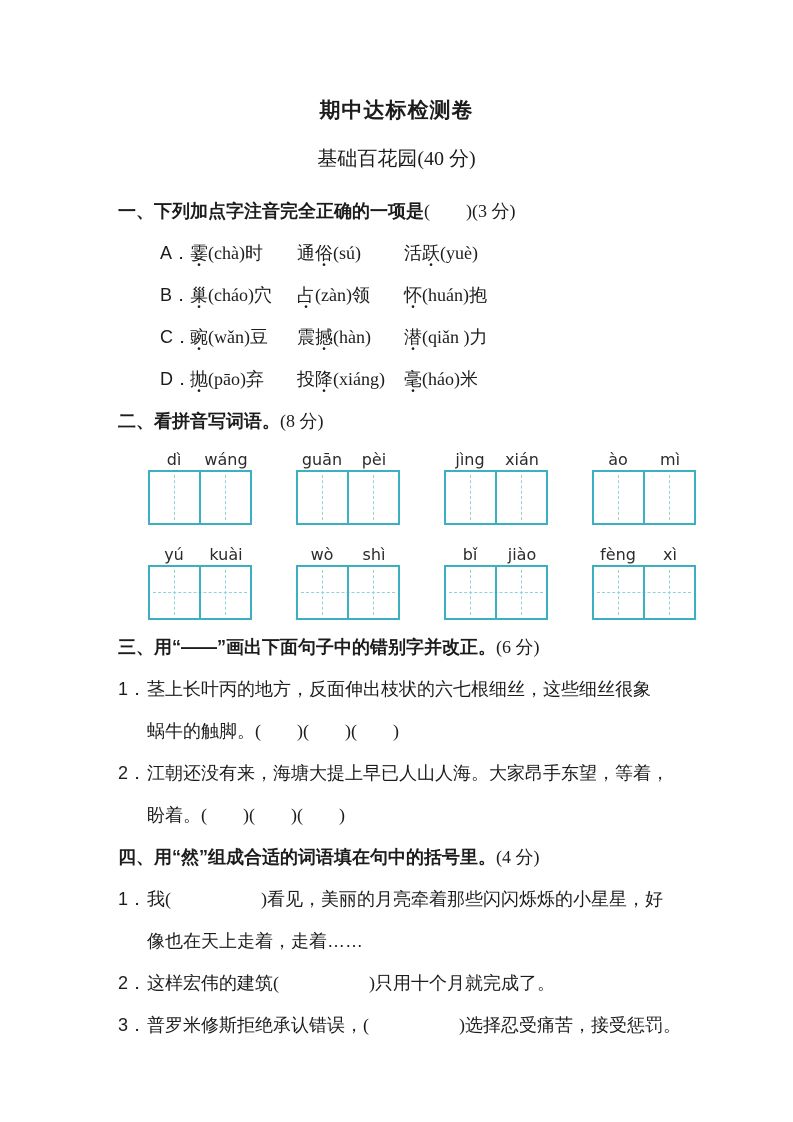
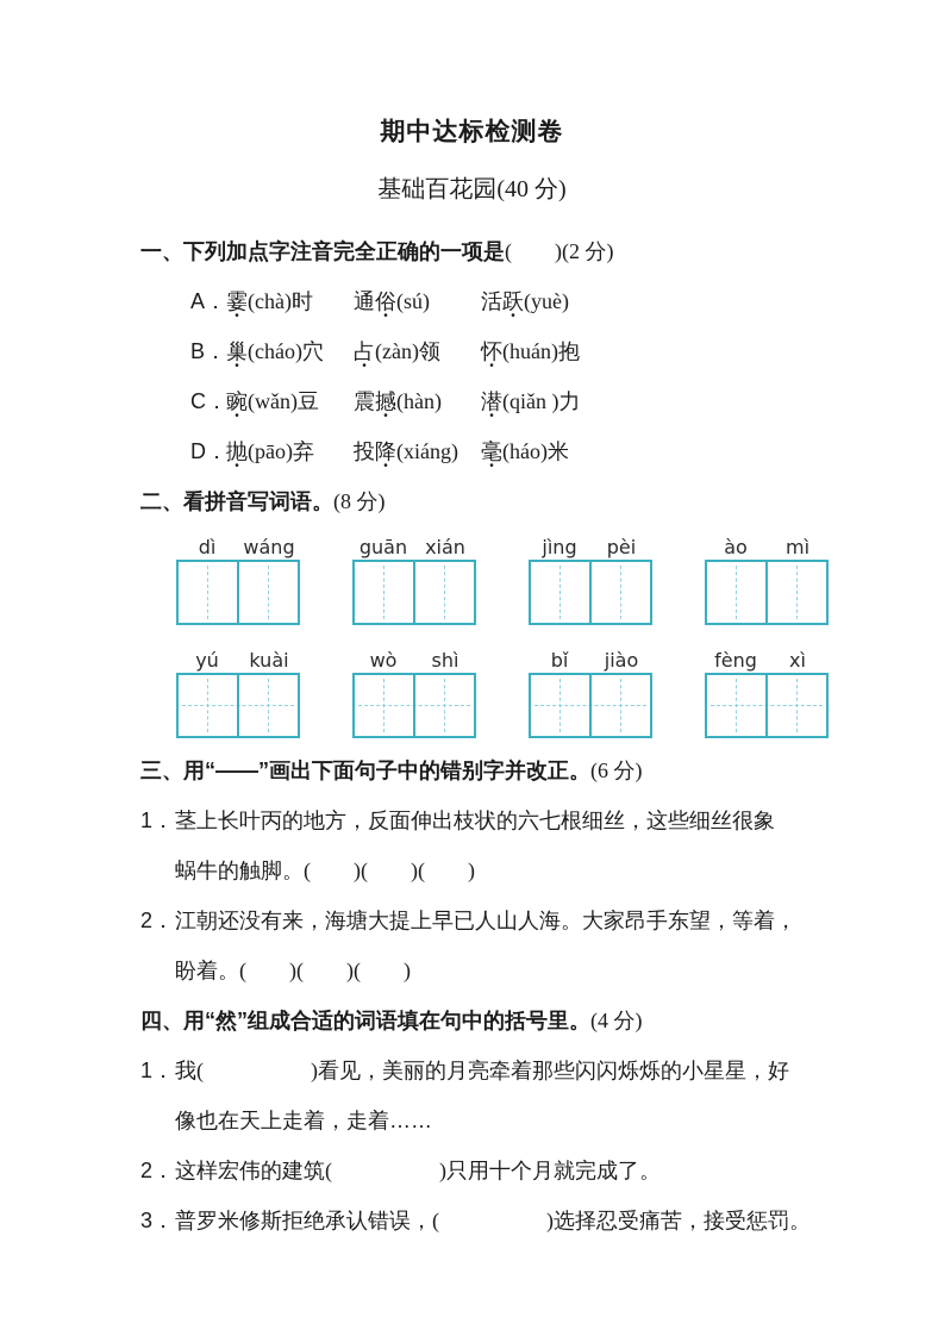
  期中达标检测卷
  基础百花园(40 分)
- 一、下列加点字注音完全正确的一项是( )(3 分)
+ 一、下列加点字注音完全正确的一项是( )(2 分)
  A．霎(chà)时 通俗(sú) 活跃(yuè)
  B．巢(cháo)穴 占(zàn)领 怀(huán)抱
  C．豌(wǎn)豆 震撼(hàn) 潜(qiǎn )力
  D．抛(pāo)弃 投降(xiáng) 毫(háo)米
  二、看拼音写词语。(8 分)
  dì
  wáng
  guān
- pèi
+ xián
  jìng
- xián
+ pèi
  ào
  mì
  yú
  kuài
  wò
  shì
  bǐ
  jiào
  fèng
  xì
  三、用“——”画出下面句子中的错别字并改正。(6 分)
  1．茎上长叶丙的地方，反面伸出枝状的六七根细丝，这些细丝很象
  蜗牛的触脚。( )( )( )
  2．江朝还没有来，海塘大提上早已人山人海。大家昂手东望，等着，
  盼着。( )( )( )
  四、用“然”组成合适的词语填在句中的括号里。(4 分)
  1．我( )看见，美丽的月亮牵着那些闪闪烁烁的小星星，好
  像也在天上走着，走着……
  2．这样宏伟的建筑( )只用十个月就完成了。
  3．普罗米修斯拒绝承认错误，( )选择忍受痛苦，接受惩罚。
